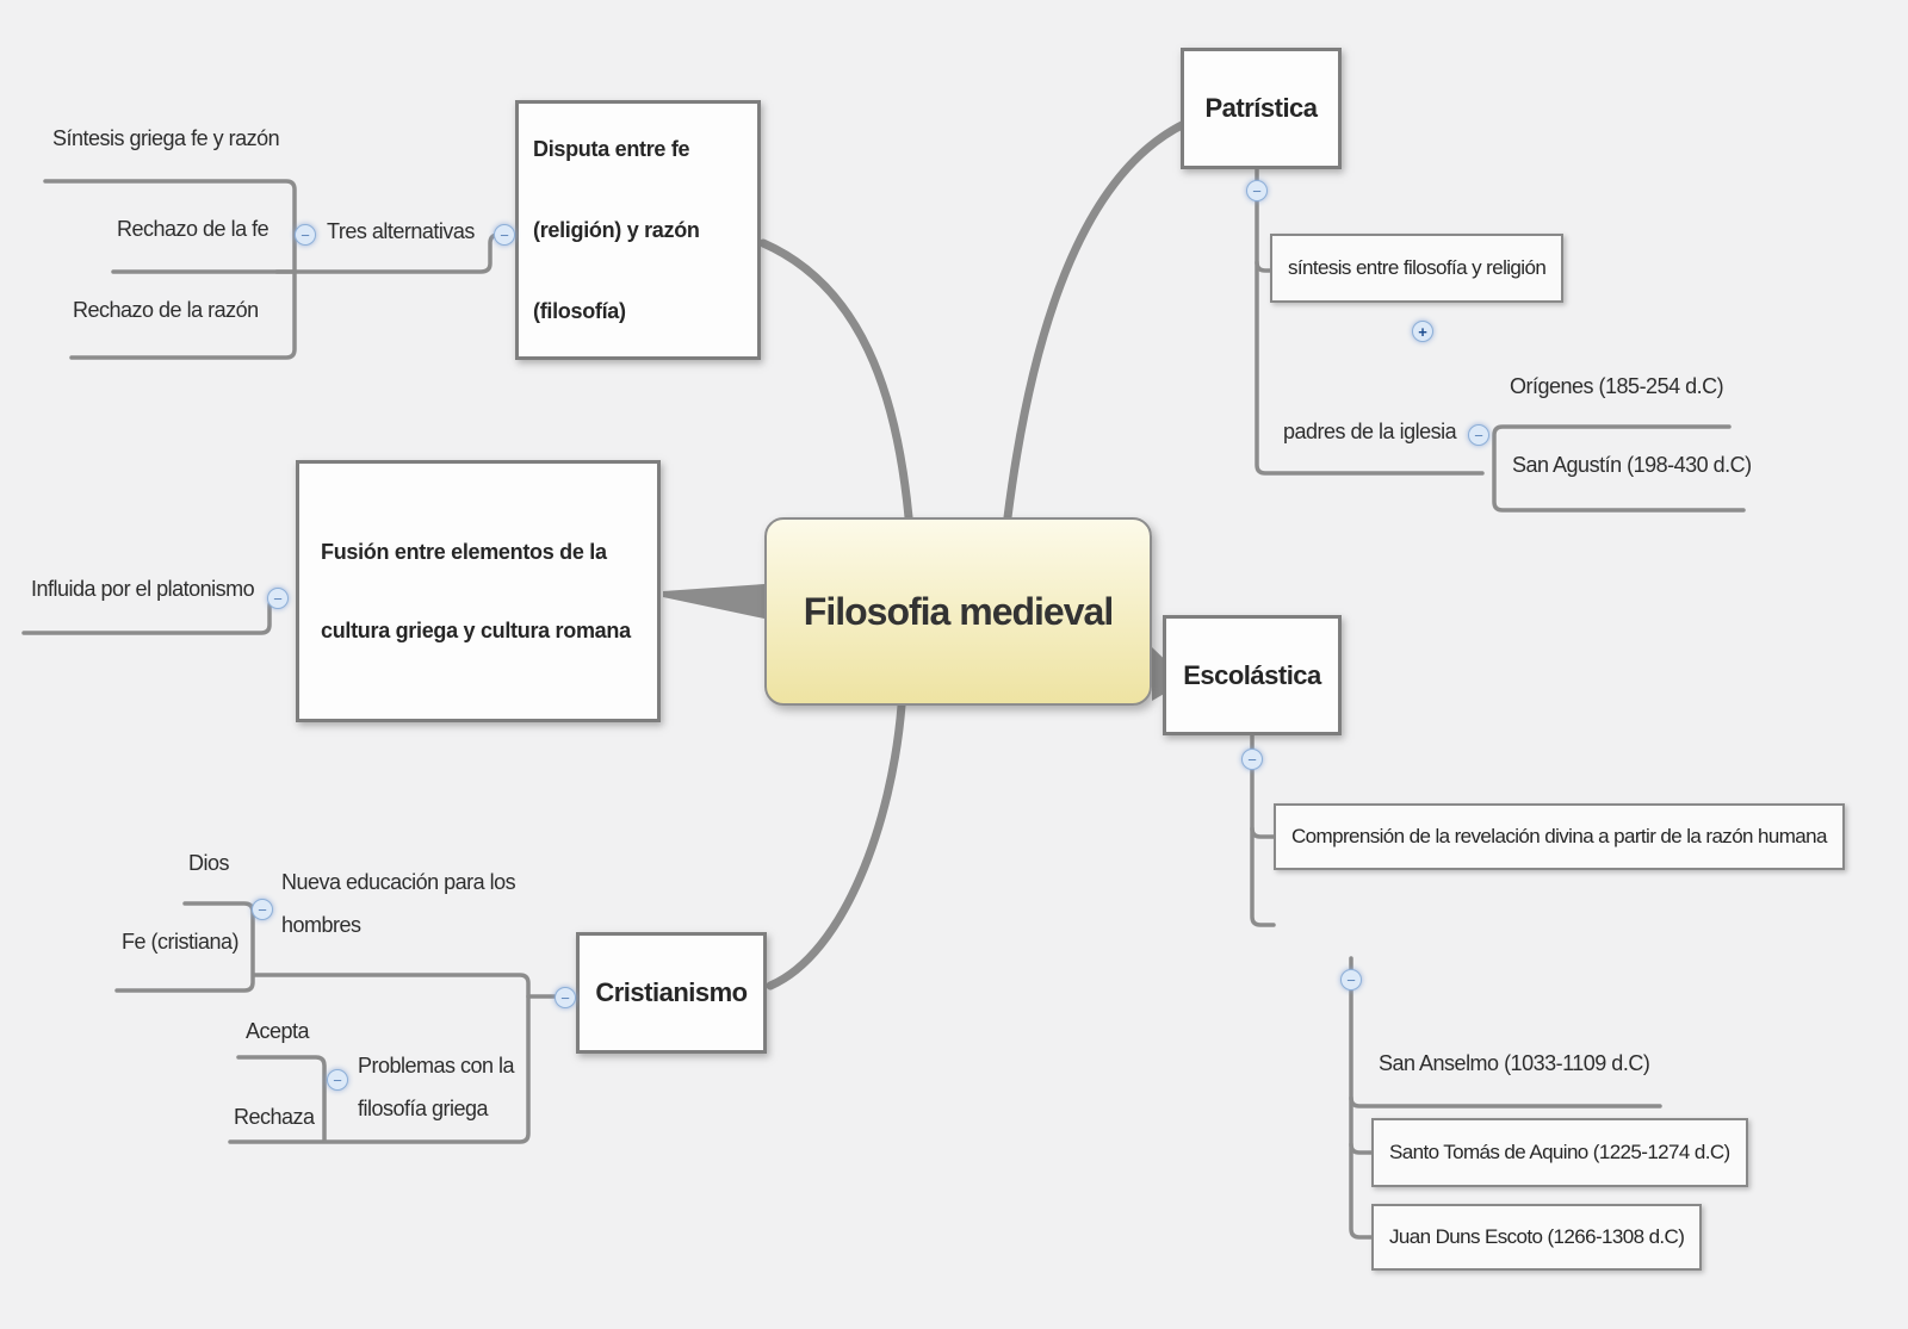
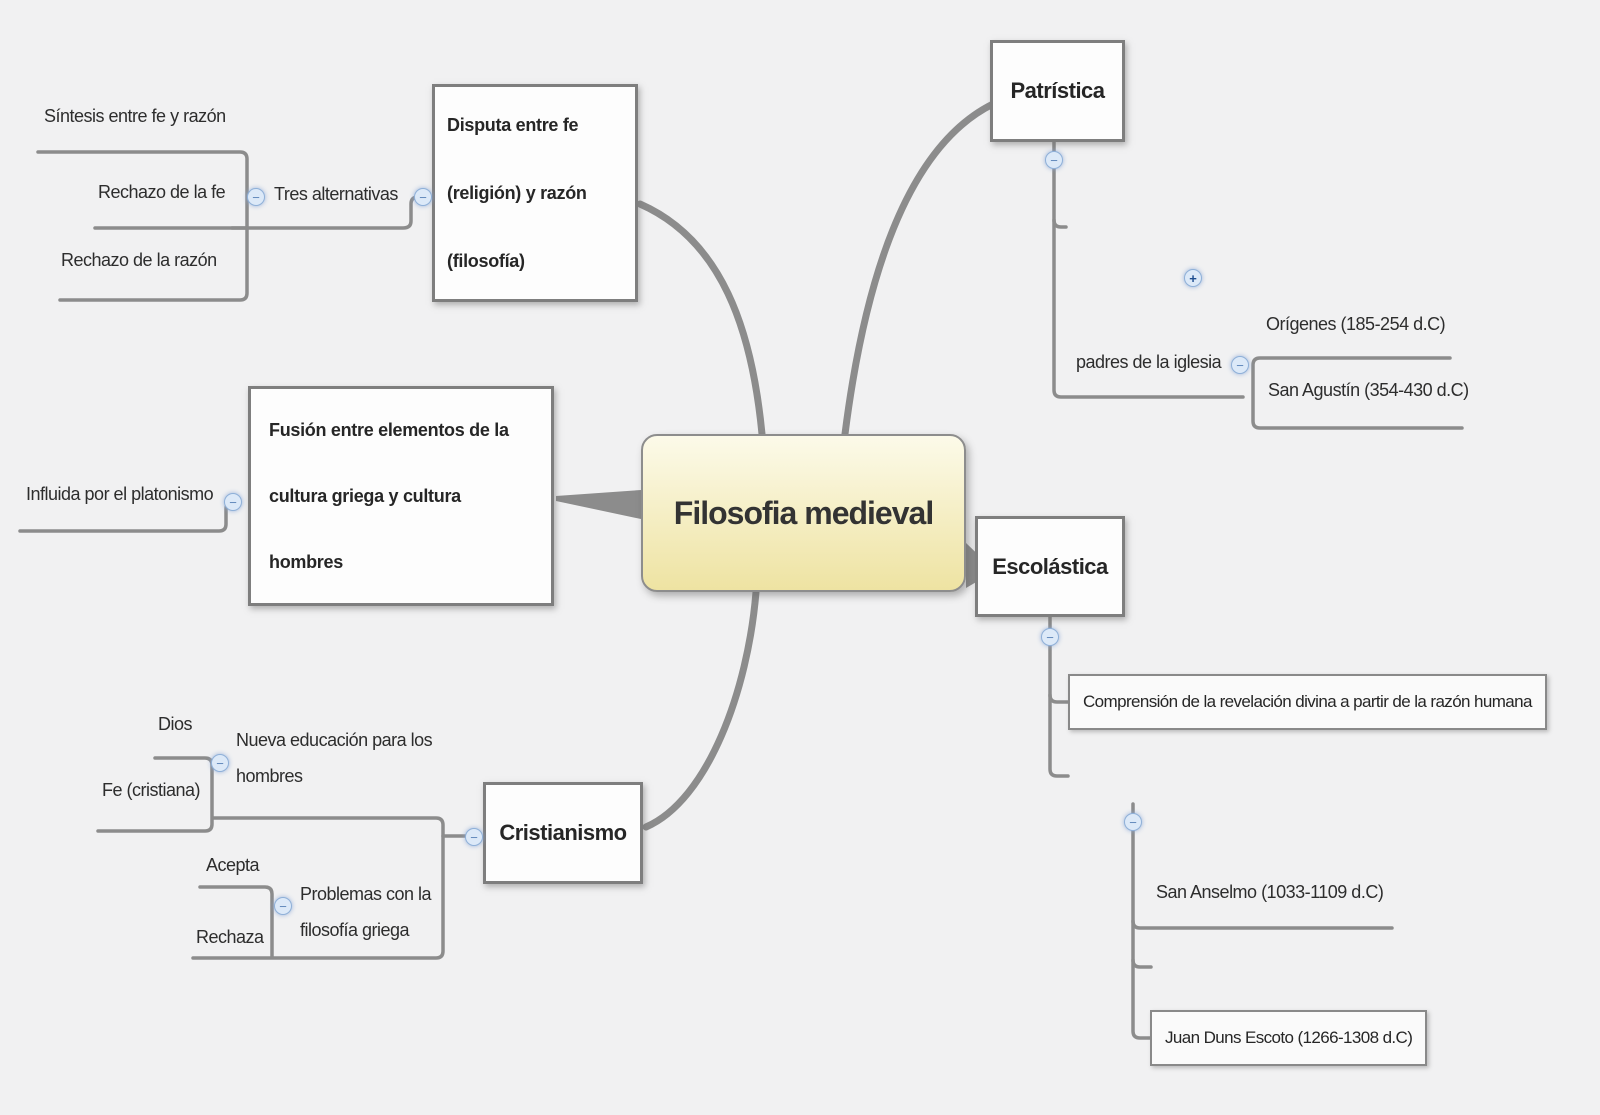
  Filosofia medieval
  Patrística
  Disputa entre fe (religión) y razón (filosofía)
- Fusión entre elementos de la cultura griega y cultura romana
+ Fusión entre elementos de la cultura griega y cultura hombres
  Cristianismo
  Escolástica
- síntesis entre filosofía y religión
  padres de la iglesia
  Orígenes (185-254 d.C)
- San Agustín (198-430 d.C)
+ San Agustín (354-430 d.C)
  Tres alternativas
- Síntesis griega fe y razón
+ Síntesis entre fe y razón
  Rechazo de la fe
  Rechazo de la razón
  Influida por el platonismo
  Nueva educación para los hombres
  Dios
  Fe (cristiana)
  Problemas con la filosofía griega
  Acepta
  Rechaza
  Comprensión de la revelación divina a partir de la razón humana
  San Anselmo (1033-1109 d.C)
- Santo Tomás de Aquino (1225-1274 d.C)
  Juan Duns Escoto (1266-1308 d.C)
  −
  +
  −
  −
  −
  −
  −
  −
  −
  −
  −
